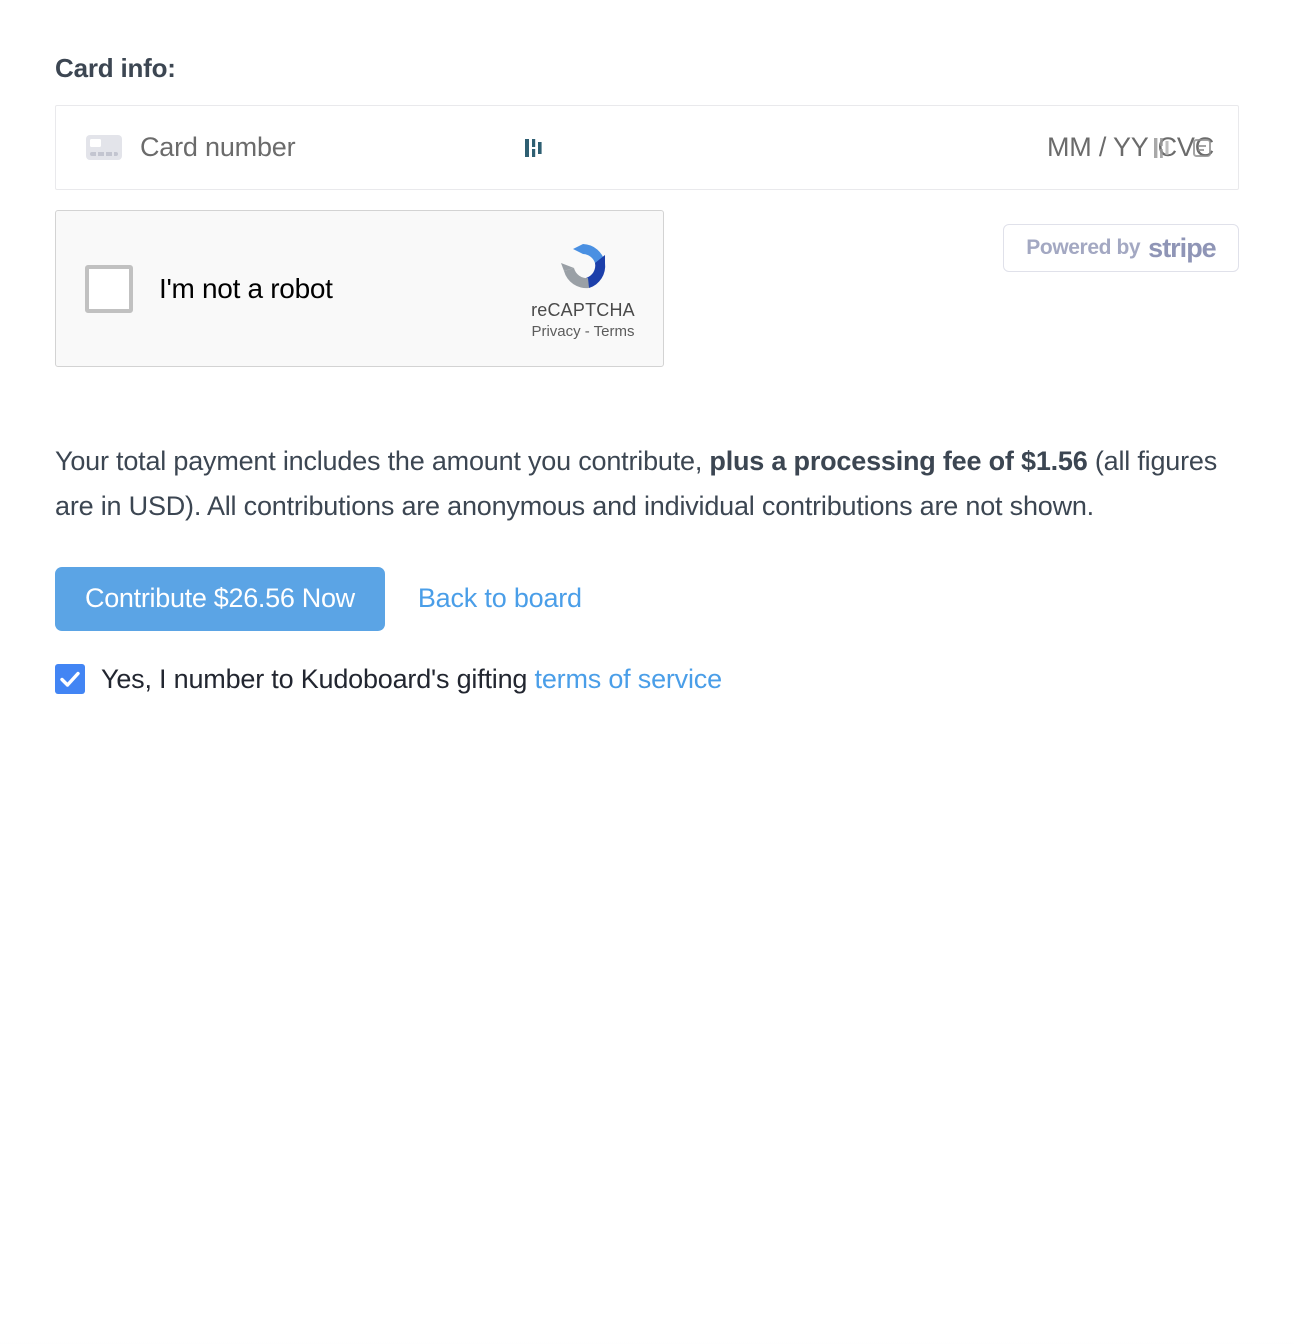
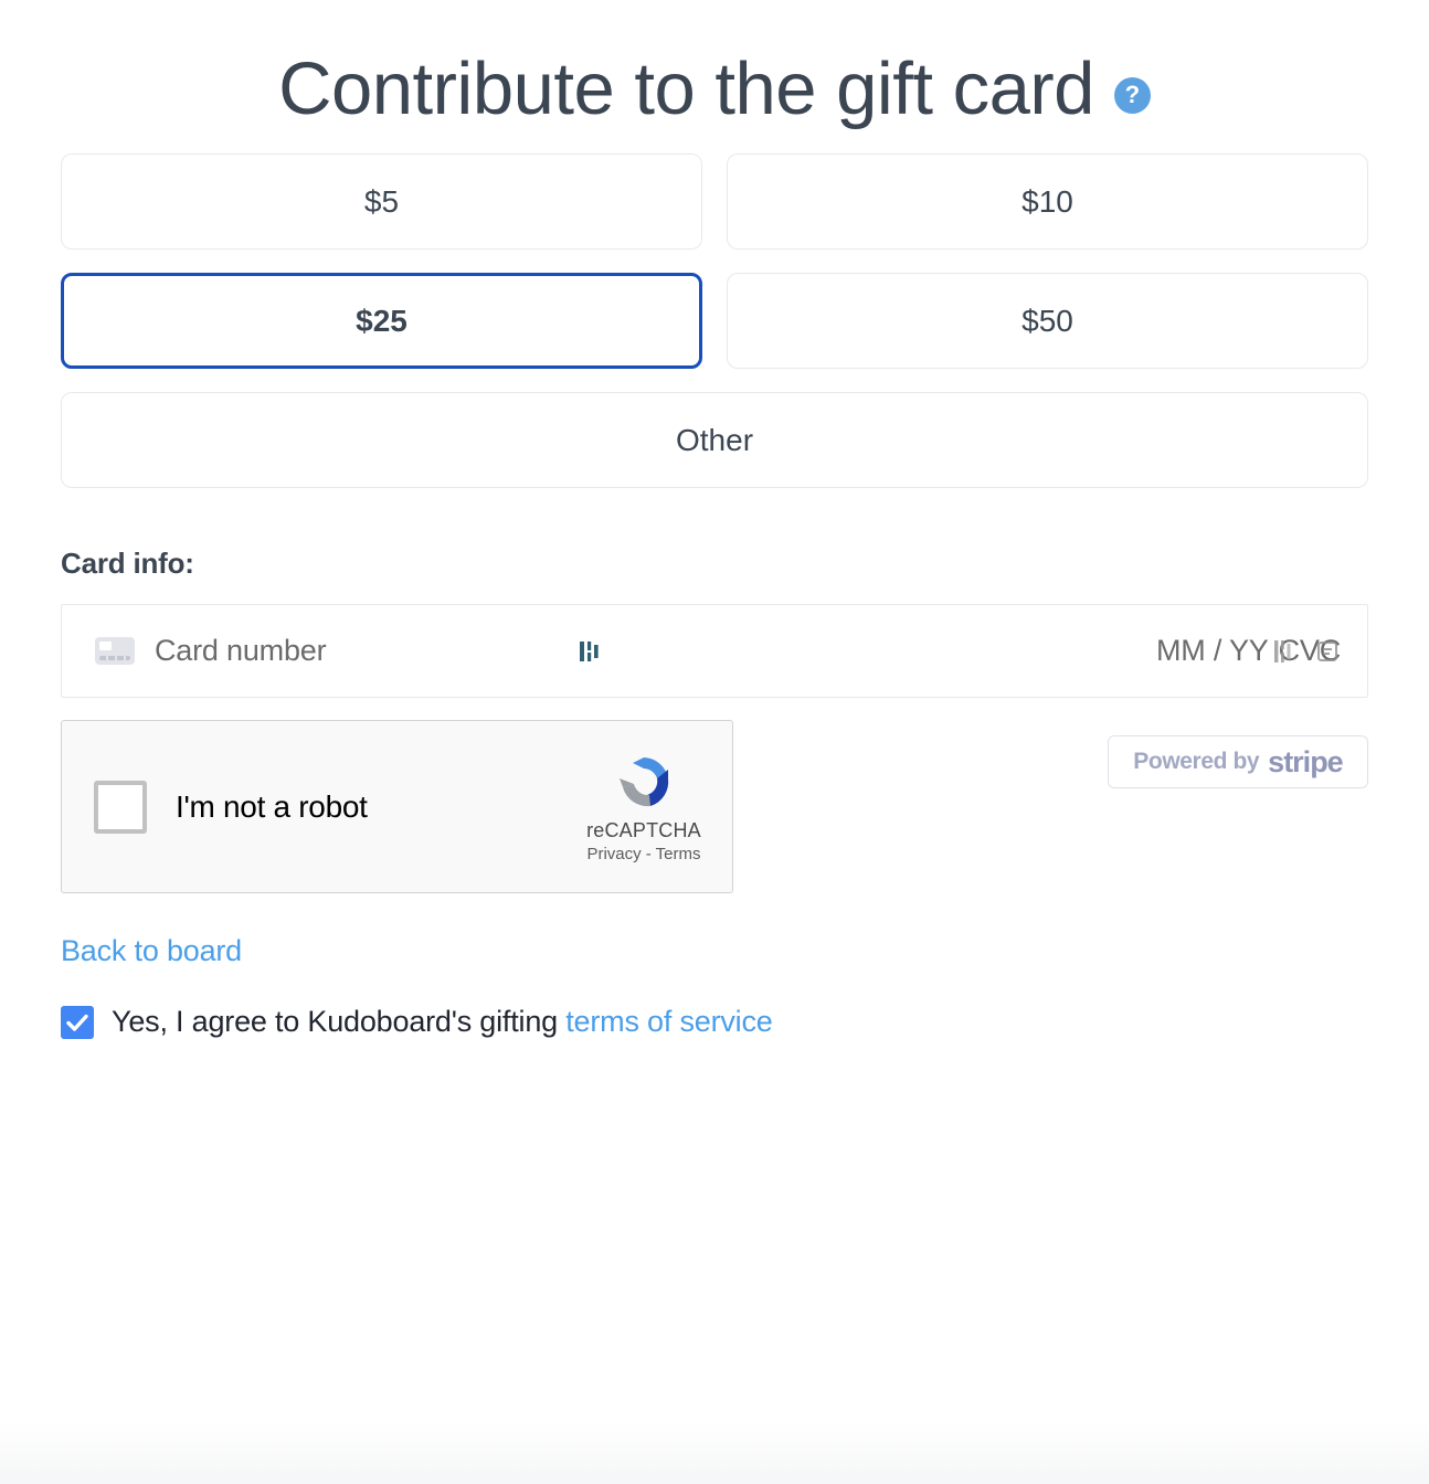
+ Contribute to the gift card
+ ?
+ $5
+ $10
+ $25
+ $50
+ Other
  Card info:
  Card number
  MM / YY
  CVC
  I'm not a robot
  reCAPTCHA
  Privacy - Terms
  Powered by
  stripe
- Your total payment includes the amount you contribute, plus a processing fee of $1.56 (all figures are in USD). All contributions are anonymous and individual contributions are not shown.
- Contribute $26.56 Now
  Back to board
- Yes, I number to Kudoboard's gifting terms of service
+ Yes, I agree to Kudoboard's gifting terms of service
